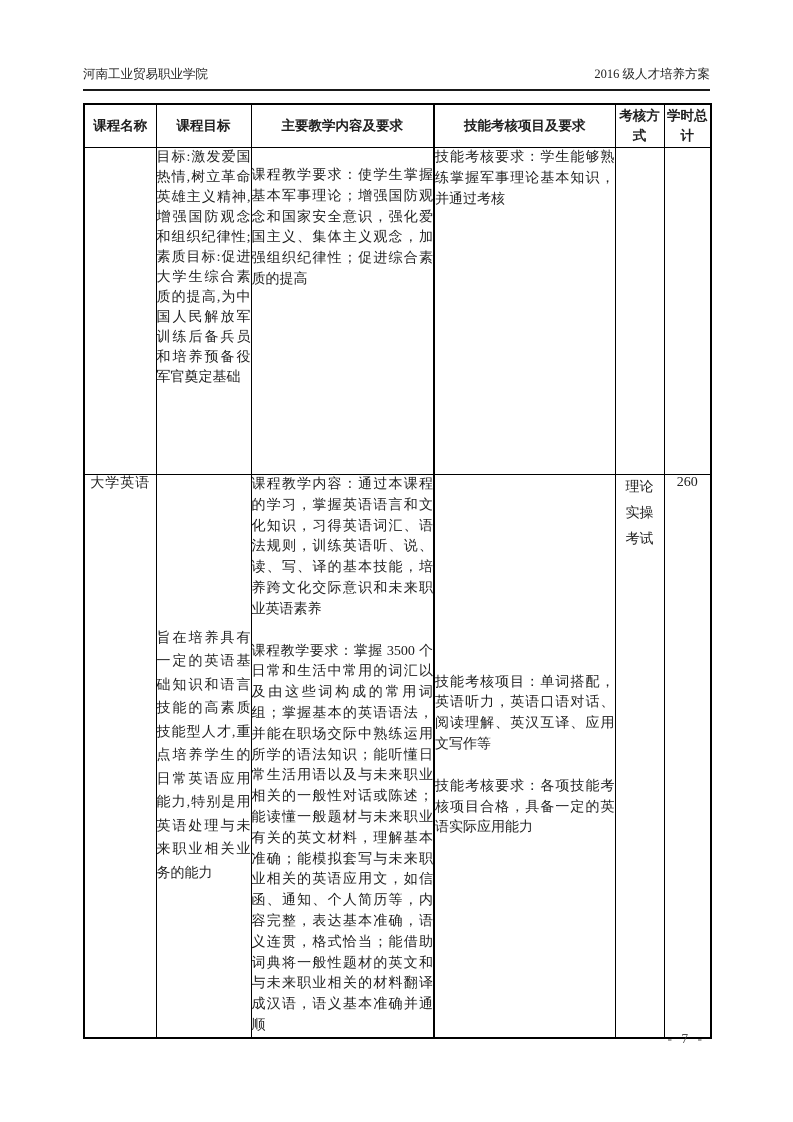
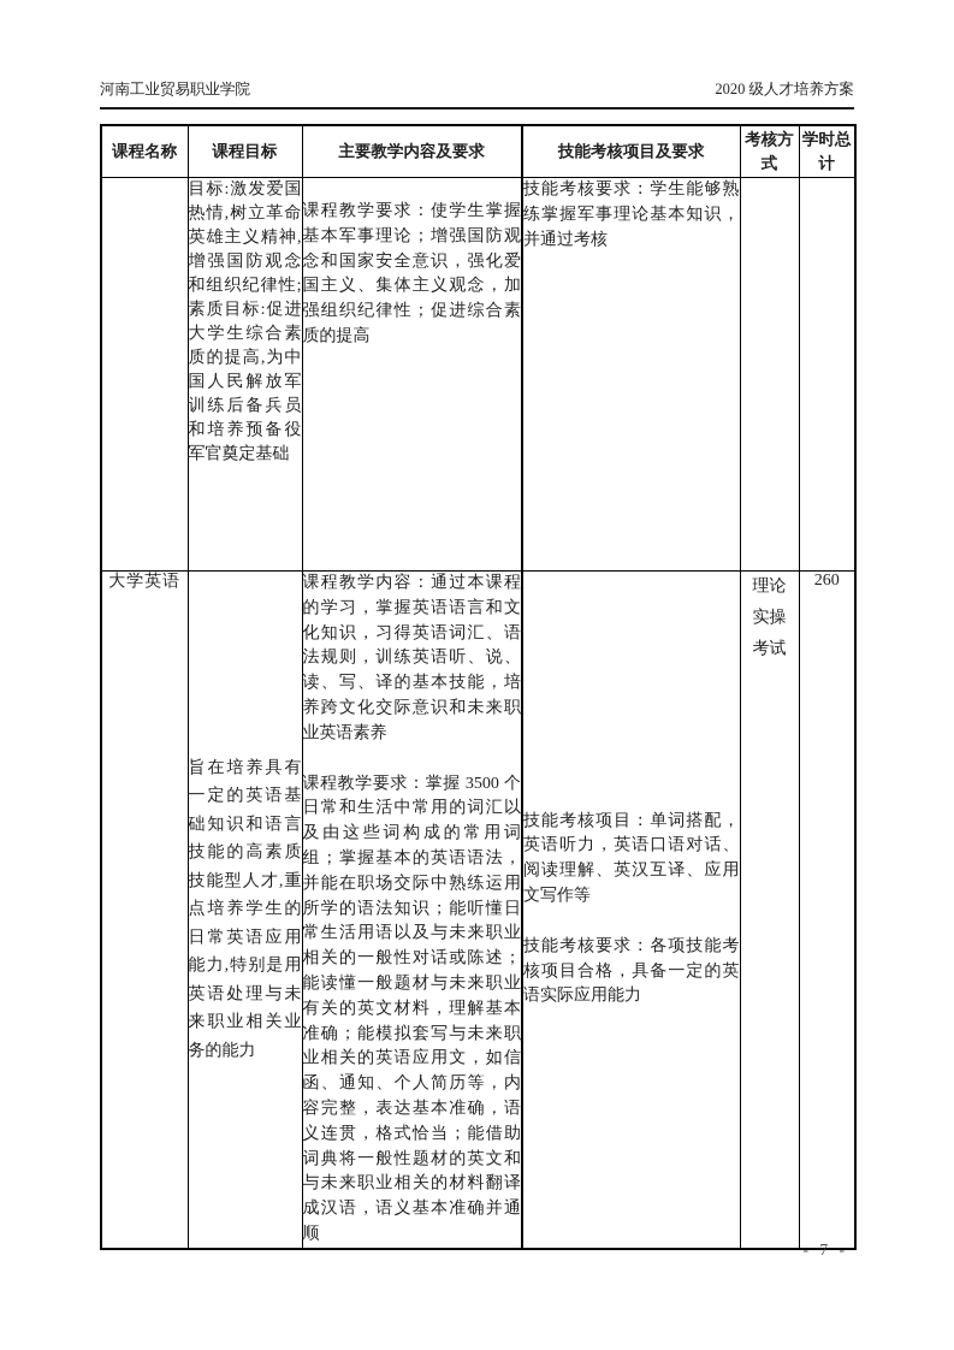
  河南工业贸易职业学院
- 2016 级人才培养方案
+ 2020 级人才培养方案
  课程名称	课程目标	主要教学内容及要求	技能考核项目及要求	考核方式	学时总计
  	目标:激发爱国热情,树立革命英雄主义精神,增强国防观念和组织纪律性;素质目标:促进大学生综合素质的提高,为中国人民解放军训练后备兵员和培养预备役军官奠定基础	课程教学要求：使学生掌握基本军事理论；增强国防观念和国家安全意识，强化爱国主义、集体主义观念，加强组织纪律性；促进综合素质的提高	技能考核要求：学生能够熟练掌握军事理论基本知识，并通过考核
  大学英语	旨在培养具有一定的英语基础知识和语言技能的高素质技能型人才,重点培养学生的日常英语应用能力,特别是用英语处理与未来职业相关业务的能力	课程教学内容：通过本课程的学习，掌握英语语言和文化知识，习得英语词汇、语法规则，训练英语听、说、读、写、译的基本技能，培养跨文化交际意识和未来职业英语素养 课程教学要求：掌握 3500 个日常和生活中常用的词汇以及由这些词构成的常用词组；掌握基本的英语语法，并能在职场交际中熟练运用所学的语法知识；能听懂日常生活用语以及与未来职业相关的一般性对话或陈述；能读懂一般题材与未来职业有关的英文材料，理解基本准确；能模拟套写与未来职业相关的英语应用文，如信函、通知、个人简历等，内容完整，表达基本准确，语义连贯，格式恰当；能借助词典将一般性题材的英文和与未来职业相关的材料翻译成汉语，语义基本准确并通顺	技能考核项目：单词搭配，英语听力，英语口语对话、阅读理解、英汉互译、应用文写作等 技能考核要求：各项技能考核项目合格，具备一定的英语实际应用能力	理论实操考试	260
  - 7 -
